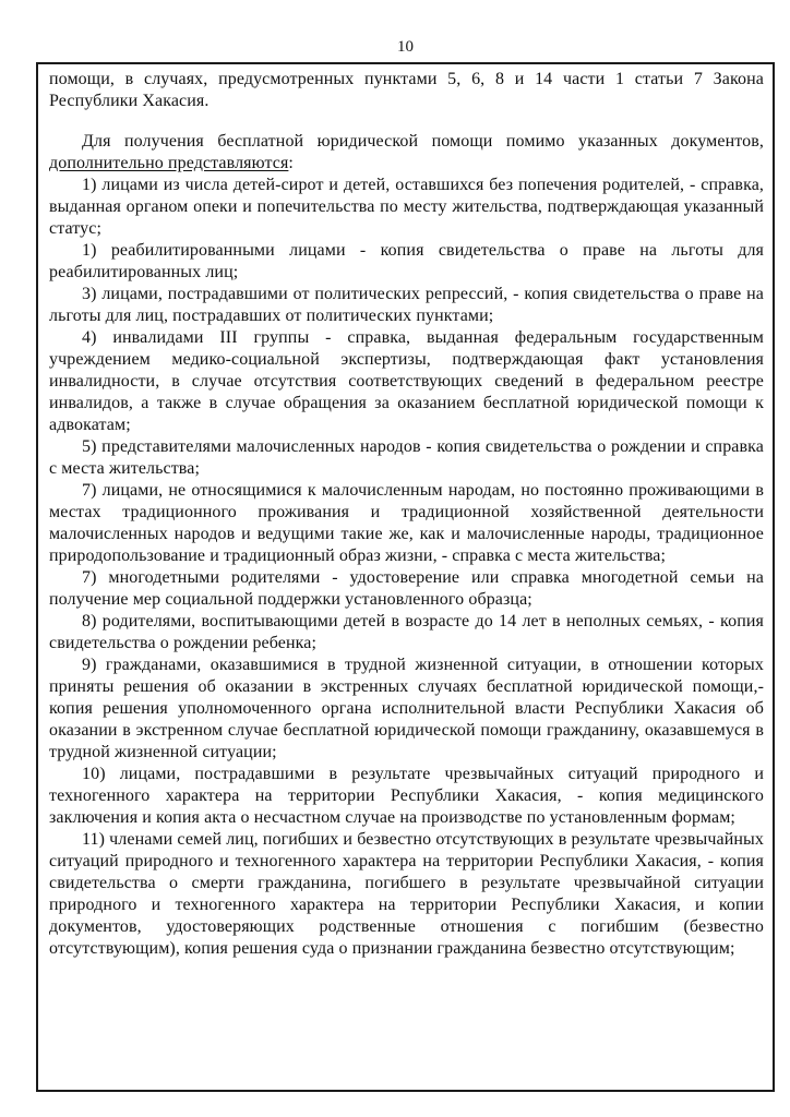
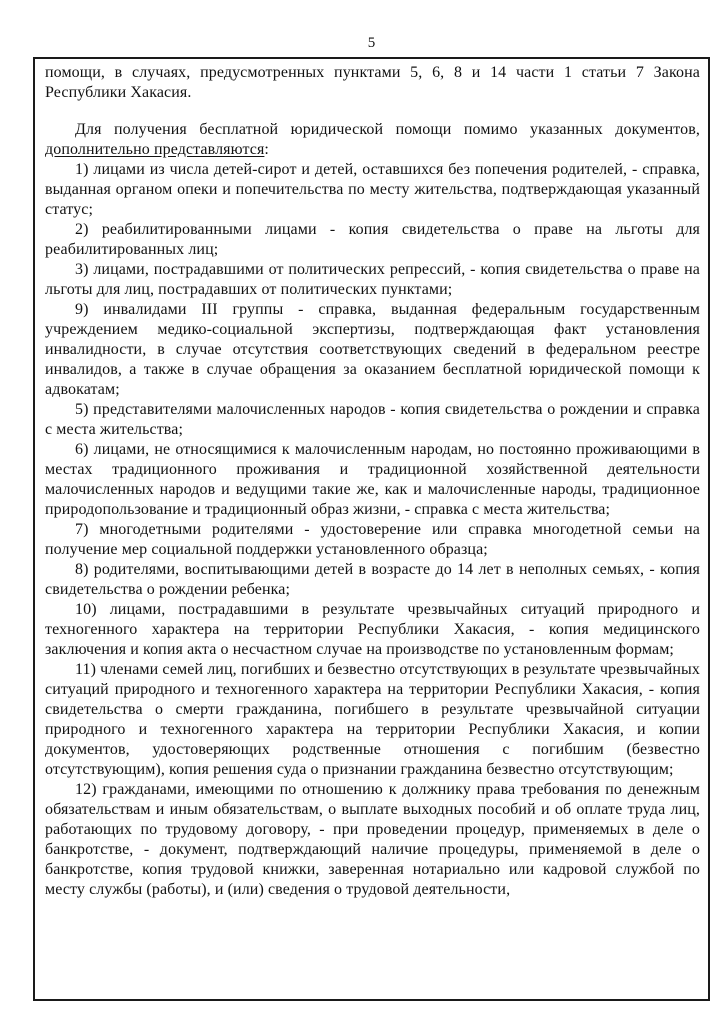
- 10
+ 5
  помощи, в случаях, предусмотренных пунктами 5, 6, 8 и 14 части 1 статьи 7 Закона Республики Хакасия.
  Для получения бесплатной юридической помощи помимо указанных документов, дополнительно представляются:
  1) лицами из числа детей-сирот и детей, оставшихся без попечения родителей, - справка, выданная органом опеки и попечительства по месту жительства, подтверждающая указанный статус;
- 1) реабилитированными лицами - копия свидетельства о праве на льготы для реабилитированных лиц;
+ 2) реабилитированными лицами - копия свидетельства о праве на льготы для реабилитированных лиц;
  3) лицами, пострадавшими от политических репрессий, - копия свидетельства о праве на льготы для лиц, пострадавших от политических пунктами;
- 4) инвалидами III группы - справка, выданная федеральным государственным учреждением медико-социальной экспертизы, подтверждающая факт установления инвалидности, в случае отсутствия соответствующих сведений в федеральном реестре инвалидов, а также в случае обращения за оказанием бесплатной юридической помощи к адвокатам;
+ 9) инвалидами III группы - справка, выданная федеральным государственным учреждением медико-социальной экспертизы, подтверждающая факт установления инвалидности, в случае отсутствия соответствующих сведений в федеральном реестре инвалидов, а также в случае обращения за оказанием бесплатной юридической помощи к адвокатам;
  5) представителями малочисленных народов - копия свидетельства о рождении и справка с места жительства;
- 7) лицами, не относящимися к малочисленным народам, но постоянно проживающими в местах традиционного проживания и традиционной хозяйственной деятельности малочисленных народов и ведущими такие же, как и малочисленные народы, традиционное природопользование и традиционный образ жизни, - справка с места жительства;
+ 6) лицами, не относящимися к малочисленным народам, но постоянно проживающими в местах традиционного проживания и традиционной хозяйственной деятельности малочисленных народов и ведущими такие же, как и малочисленные народы, традиционное природопользование и традиционный образ жизни, - справка с места жительства;
  7) многодетными родителями - удостоверение или справка многодетной семьи на получение мер социальной поддержки установленного образца;
  8) родителями, воспитывающими детей в возрасте до 14 лет в неполных семьях, - копия свидетельства о рождении ребенка;
- 9) гражданами, оказавшимися в трудной жизненной ситуации, в отношении которых приняты решения об оказании в экстренных случаях бесплатной юридической помощи,- копия решения уполномоченного органа исполнительной власти Республики Хакасия об оказании в экстренном случае бесплатной юридической помощи гражданину, оказавшемуся в трудной жизненной ситуации;
  10) лицами, пострадавшими в результате чрезвычайных ситуаций природного и техногенного характера на территории Республики Хакасия, - копия медицинского заключения и копия акта о несчастном случае на производстве по установленным формам;
  11) членами семей лиц, погибших и безвестно отсутствующих в результате чрезвычайных ситуаций природного и техногенного характера на территории Республики Хакасия, - копия свидетельства о смерти гражданина, погибшего в результате чрезвычайной ситуации природного и техногенного характера на территории Республики Хакасия, и копии документов, удостоверяющих родственные отношения с погибшим (безвестно отсутствующим), копия решения суда о признании гражданина безвестно отсутствующим;
+ 12) гражданами, имеющими по отношению к должнику права требования по денежным обязательствам и иным обязательствам, о выплате выходных пособий и об оплате труда лиц, работающих по трудовому договору, - при проведении процедур, применяемых в деле о банкротстве, - документ, подтверждающий наличие процедуры, применяемой в деле о банкротстве, копия трудовой книжки, заверенная нотариально или кадровой службой по месту службы (работы), и (или) сведения о трудовой деятельности,
